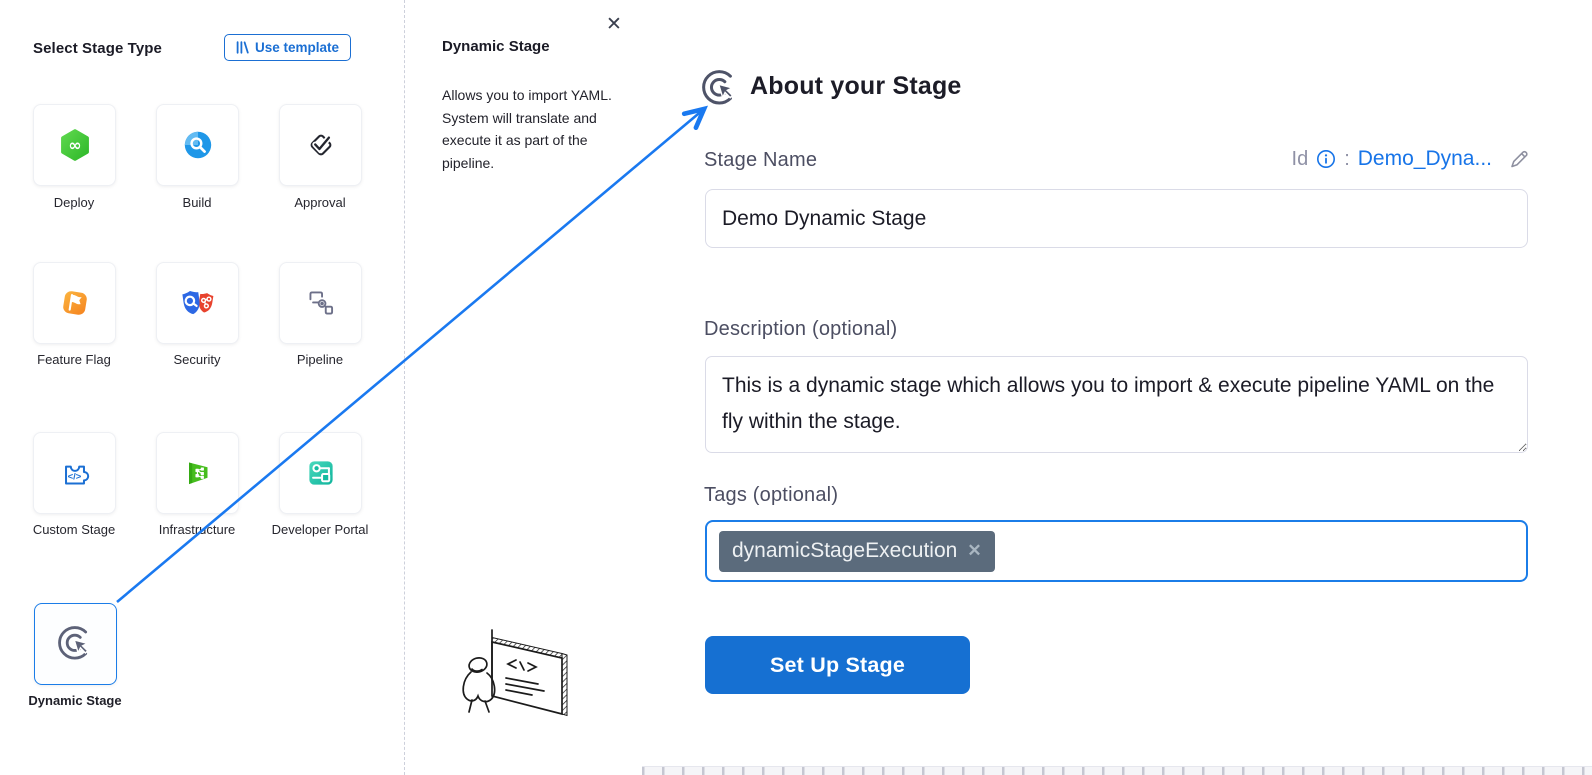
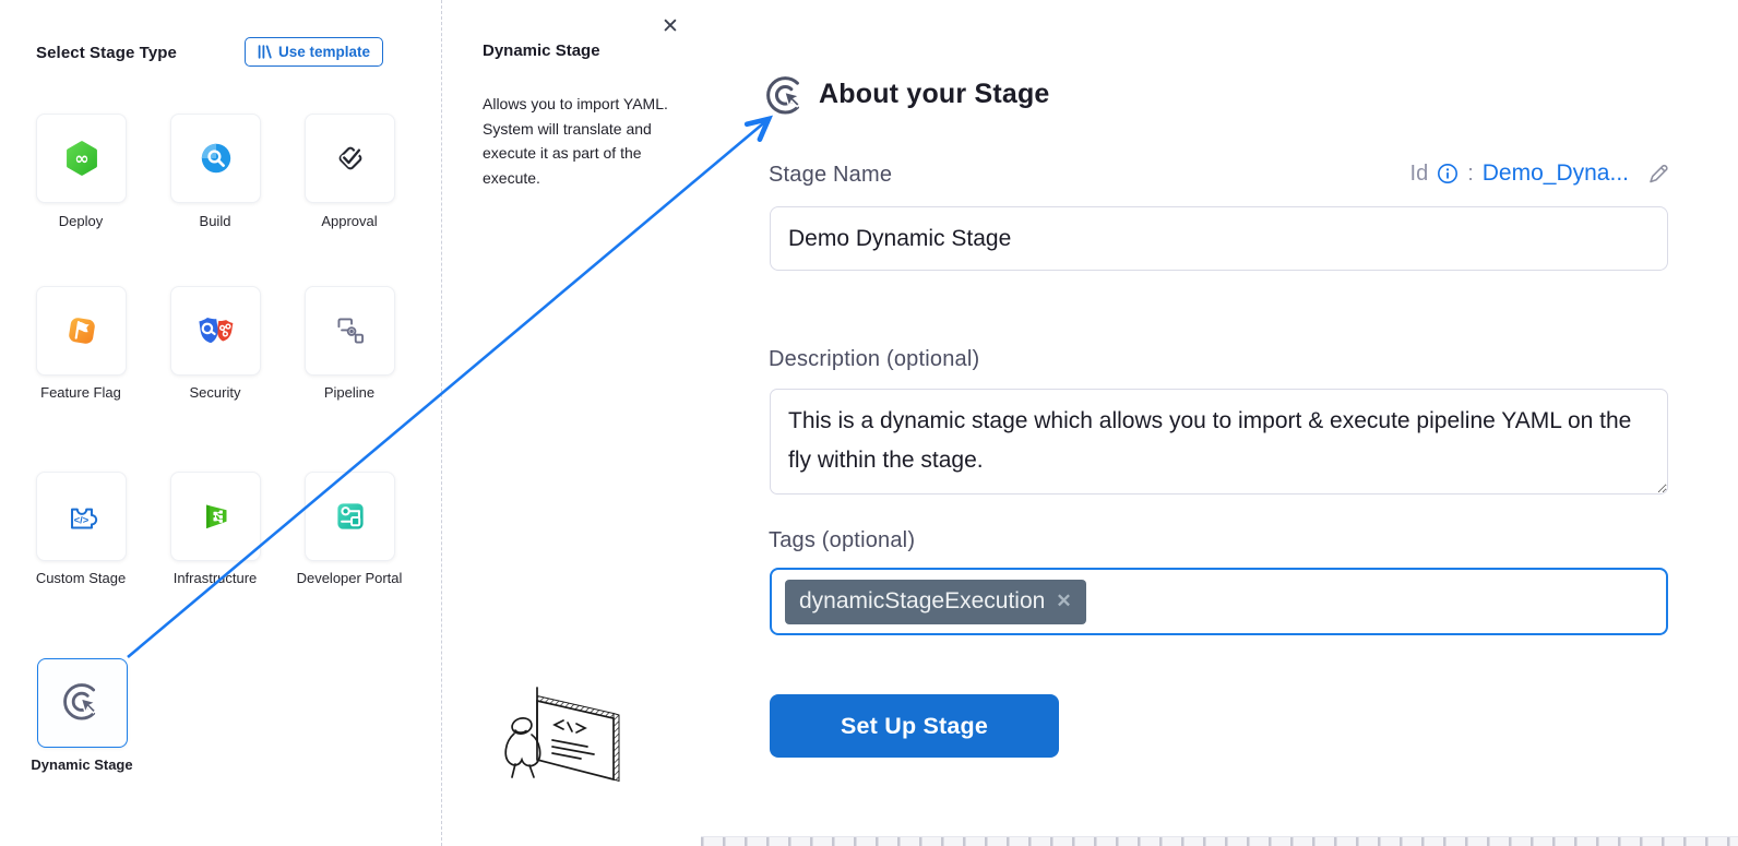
  Select Stage Type
  Use template
  ∞
  Deploy
  Build
  Approval
  Feature Flag
  Security
  Pipeline
  </>
  Custom Stage
  Infrastrcture
  Developer Portal
  Dynamic Stage
  ✕
  Dynamic Stage
- Allows you to import YAML. System will translate and execute it as part of the pipeline.
+ Allows you to import YAML. System will translate and execute it as part of the execute.
  About your Stage
  Stage Name
  Id
  :
  Demo_Dyna...
  Demo Dynamic Stage
  Description (optional)
  Tags (optional)
  dynamicStageExecution
  ✕
  Set Up Stage
